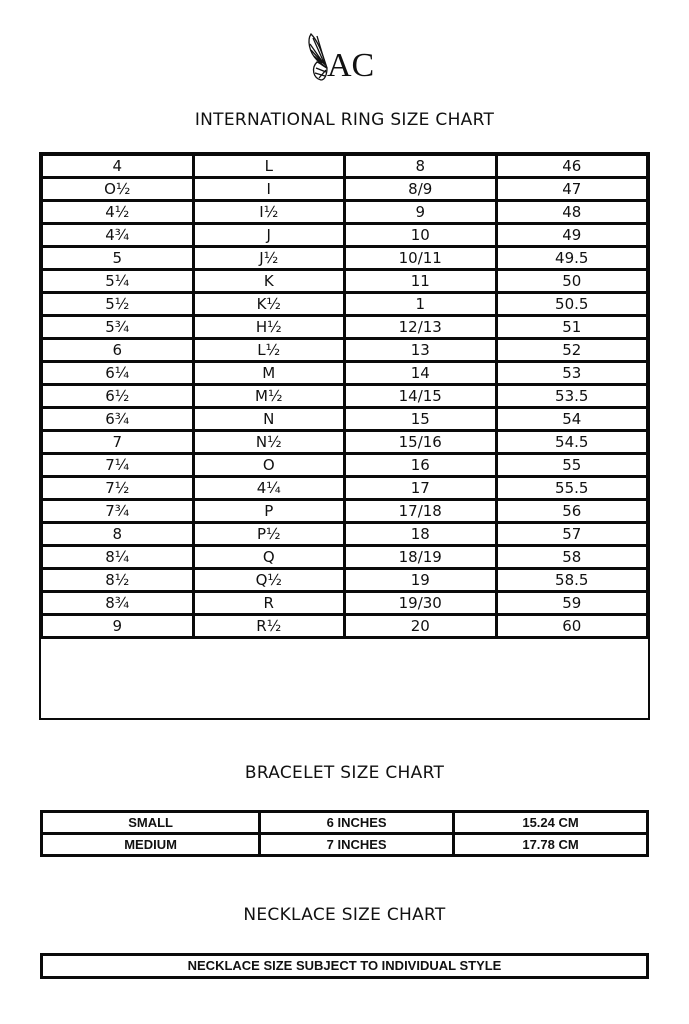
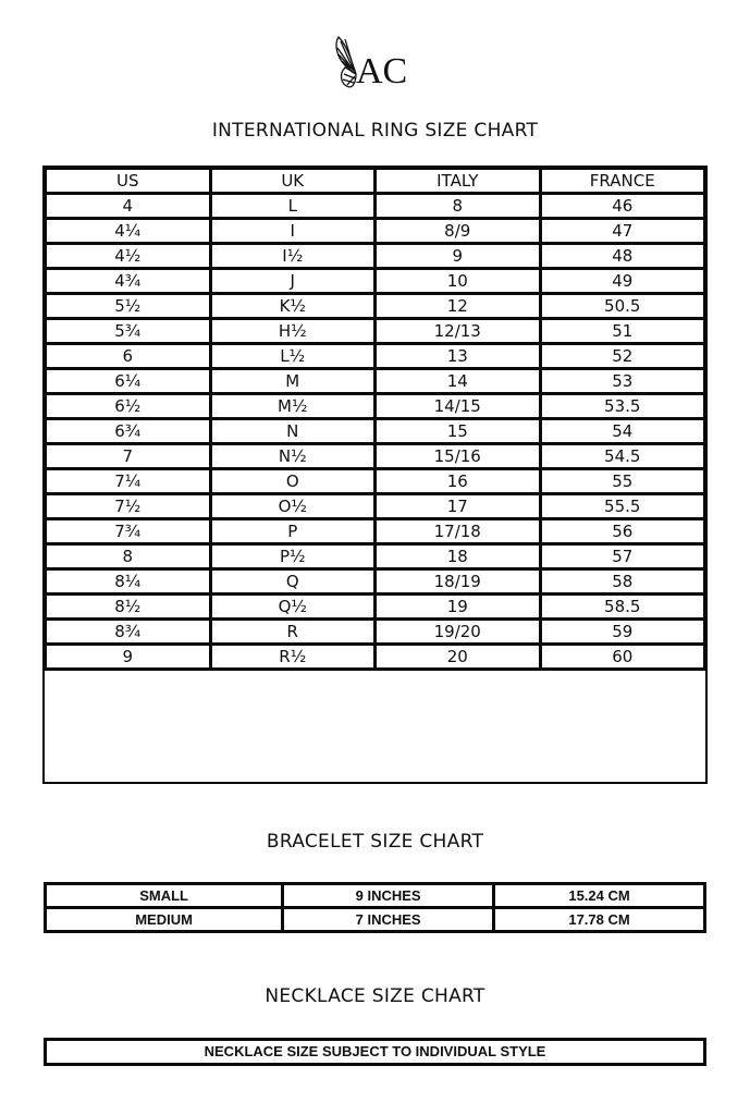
  AC
  INTERNATIONAL RING SIZE CHART
+ US	UK	ITALY	FRANCE
  4	L	8	46
- O½	I	8/9	47
+ 4¼	I	8/9	47
  4½	I½	9	48
  4¾	J	10	49
- 5	J½	10/11	49.5
- 5¼	K	11	50
- 5½	K½	1	50.5
+ 5½	K½	12	50.5
  5¾	H½	12/13	51
  6	L½	13	52
  6¼	M	14	53
  6½	M½	14/15	53.5
  6¾	N	15	54
  7	N½	15/16	54.5
  7¼	O	16	55
- 7½	4¼	17	55.5
+ 7½	O½	17	55.5
  7¾	P	17/18	56
  8	P½	18	57
  8¼	Q	18/19	58
  8½	Q½	19	58.5
- 8¾	R	19/30	59
+ 8¾	R	19/20	59
  9	R½	20	60
  BRACELET SIZE CHART
- SMALL	6 INCHES	15.24 CM
+ SMALL	9 INCHES	15.24 CM
  MEDIUM	7 INCHES	17.78 CM
  NECKLACE SIZE CHART
  NECKLACE SIZE SUBJECT TO INDIVIDUAL STYLE
